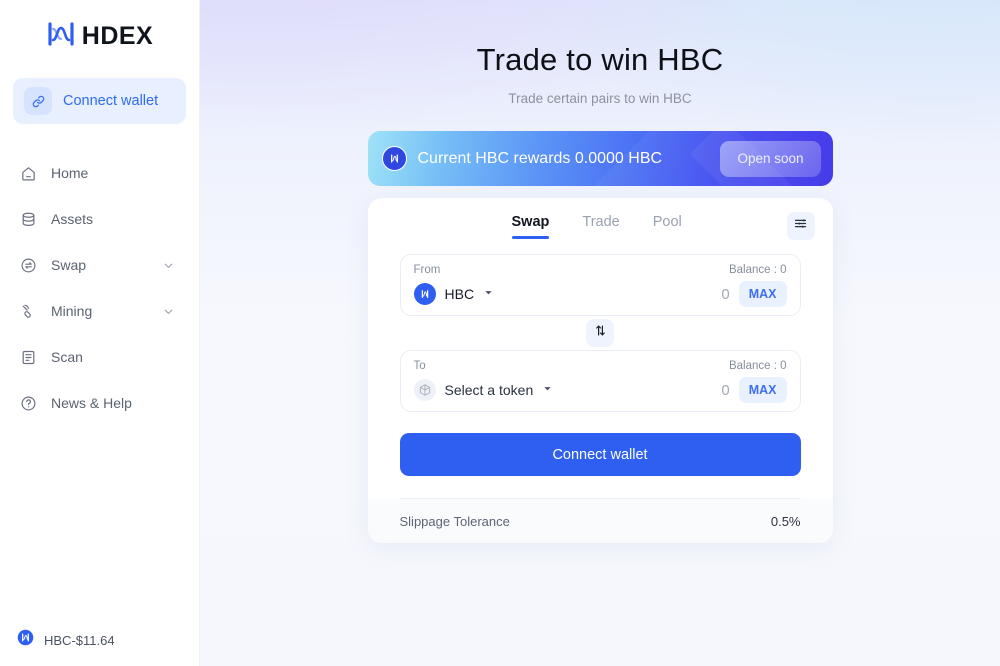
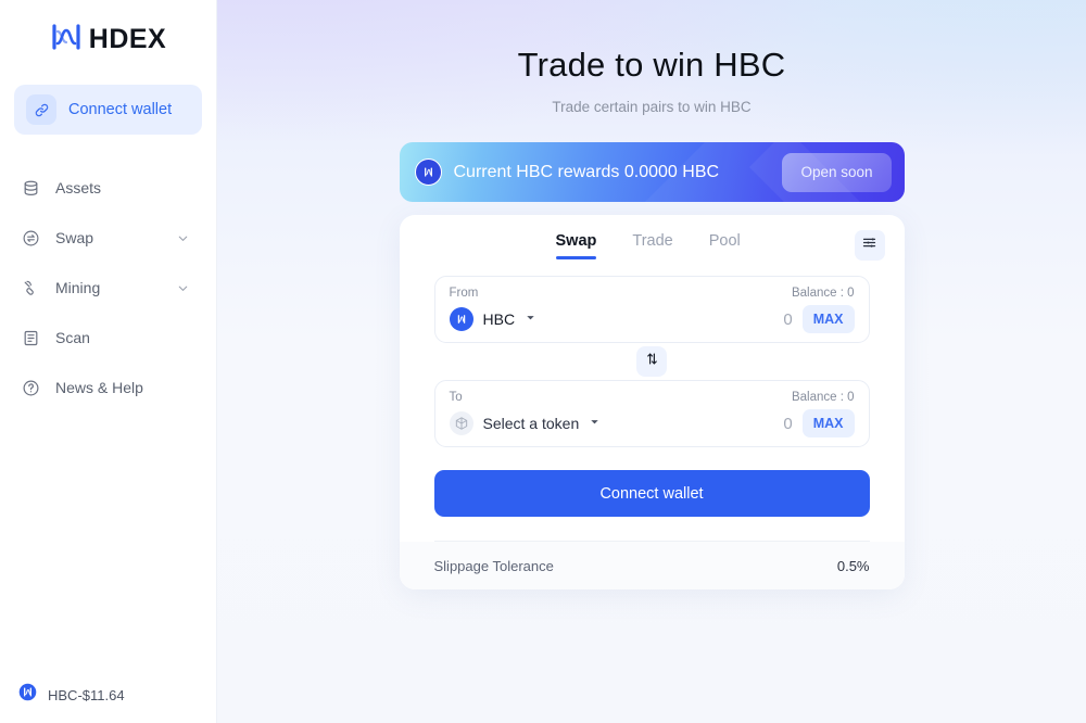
  HDEX
  Connect wallet
- Home
  Assets
  Swap
  Mining
  Scan
  News & Help
  HBC-$11.64
  Trade to win HBC
  Trade certain pairs to win HBC
  Current HBC rewards 0.0000 HBC
  Open soon
  Swap
  Trade
  Pool
  From
  Balance : 0
  HBC
  0
  MAX
  To
  Balance : 0
  Select a token
  0
  MAX
  Connect wallet
  Slippage Tolerance
  0.5%
